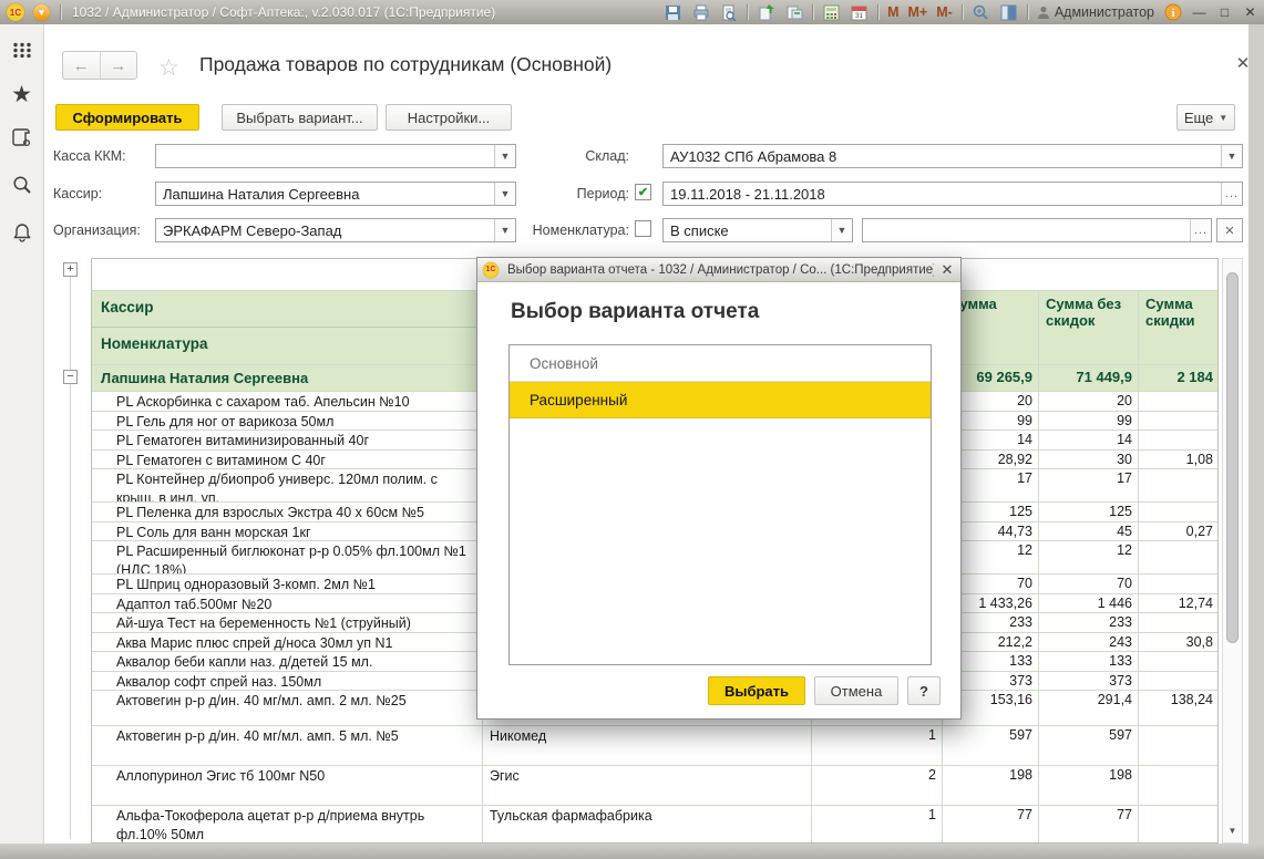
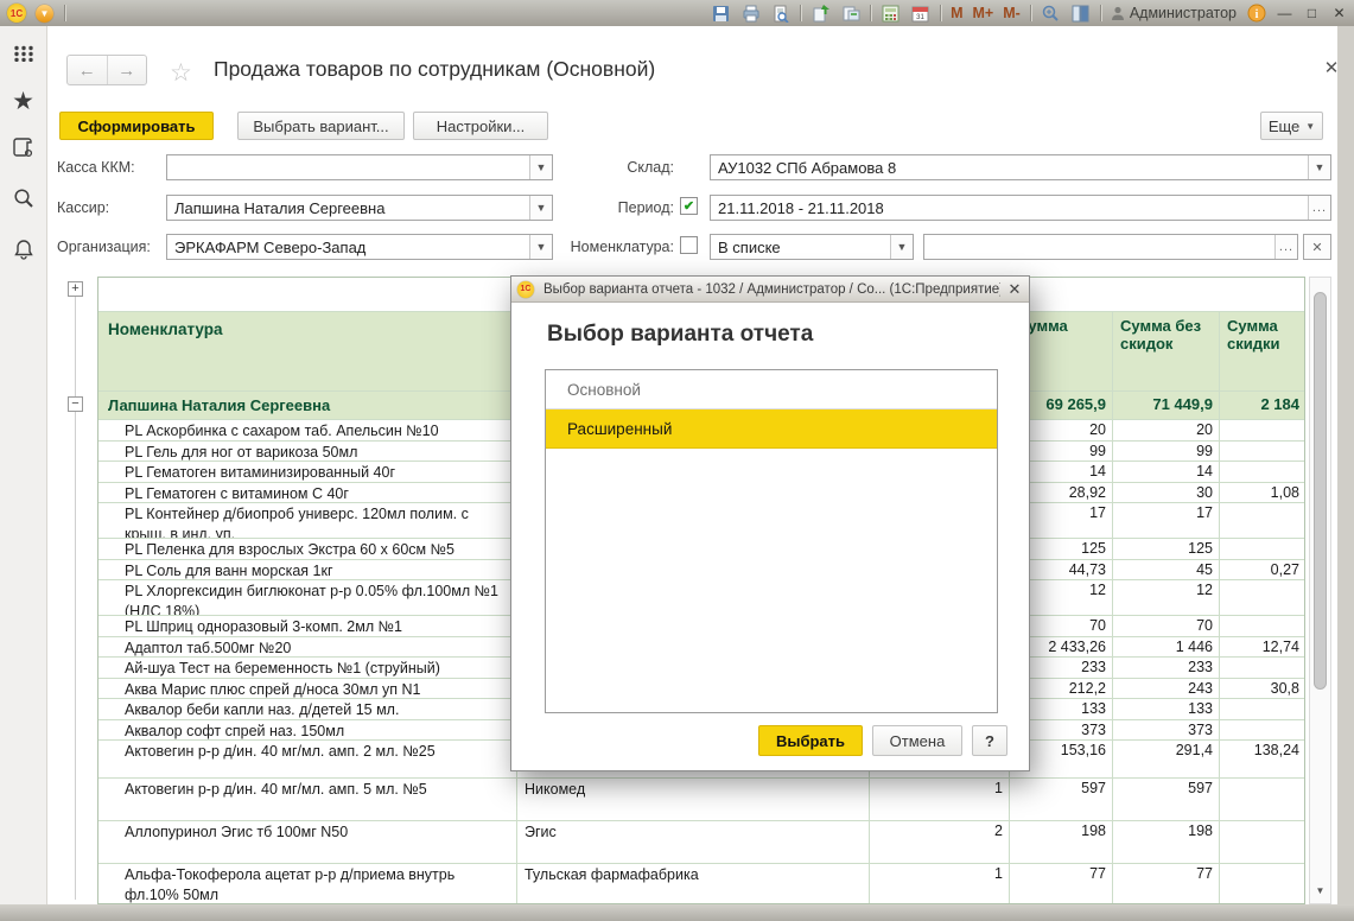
  1С
  ▼
- 1032 / Администратор / Софт-Аптека:, v.2.030.017 (1С:Предприятие)
  M
  M+
  M-
  Администратор
  i
  —
  □
  ✕
  ★
  ←
  →
  ☆
  Продажа товаров по сотрудникам (Основной)
  ✕
  Сформировать
  Выбрать вариант...
  Настройки...
  Еще
  ▼
  Касса ККМ:
  ▼
  Кассир:
  Лапшина Наталия Сергеевна
  ▼
  Организация:
  ЭРКАФАРМ Северо-Запад
  ▼
  Склад:
  АУ1032 СПб Абрамова 8
  ▼
  Период:
  ✔
- 19.11.2018 - 21.11.2018
+ 21.11.2018 - 21.11.2018
  ...
  Номенклатура:
  В списке
  ▼
  ...
  ✕
  +
  −
- Кассир
  Номенклатура
  умма
  Сумма без скидок
  Сумма скидки
  Лапшина Наталия Сергеевна
  69 265,9
  71 449,9
  2 184
  PL Аскорбинка с сахаром таб. Апельсин №10
  20
  20
  PL Гель для ног от варикоза 50мл
  99
  99
  PL Гематоген витаминизированный 40г
  14
  14
  PL Гематоген с витамином С 40г
  28,92
  30
  1,08
  PL Контейнер д/биопроб универс. 120мл полим. с крыш. в инд. уп.
  17
  17
- PL Пеленка для взрослых Экстра 40 х 60см №5
+ PL Пеленка для взрослых Экстра 60 х 60см №5
  125
  125
  PL Соль для ванн морская 1кг
  44,73
  45
  0,27
- PL Расширенный биглюконат р-р 0.05% фл.100мл №1 (НДС 18%)
+ PL Хлоргексидин биглюконат р-р 0.05% фл.100мл №1 (НДС 18%)
  12
  12
  PL Шприц одноразовый 3-комп. 2мл №1
  70
  70
  Адаптол таб.500мг №20
- 1 433,26
+ 2 433,26
  1 446
  12,74
  Ай-шуа Тест на беременность №1 (струйный)
  233
  233
  Аква Марис плюс спрей д/носа 30мл уп N1
  212,2
  243
  30,8
  Аквалор беби капли наз. д/детей 15 мл.
  133
  133
  Аквалор софт спрей наз. 150мл
  373
  373
  Актовегин р-р д/ин. 40 мг/мл. амп. 2 мл. №25
  153,16
  291,4
  138,24
  Актовегин р-р д/ин. 40 мг/мл. амп. 5 мл. №5
  Никомед
  1
  597
  597
  Аллопуринол Эгис тб 100мг N50
  Эгис
  2
  198
  198
  Альфа-Токоферола ацетат р-р д/приема внутрь фл.10% 50мл
  Тульская фармафабрика
  1
  77
  77
  ▼
  Выбор варианта отчета - 1032 / Администратор / Со... (1С:Предприятие
  ✕
  Выбор варианта отчета
  Основной
  Расширенный
  Выбрать
  Отмена
  ?
